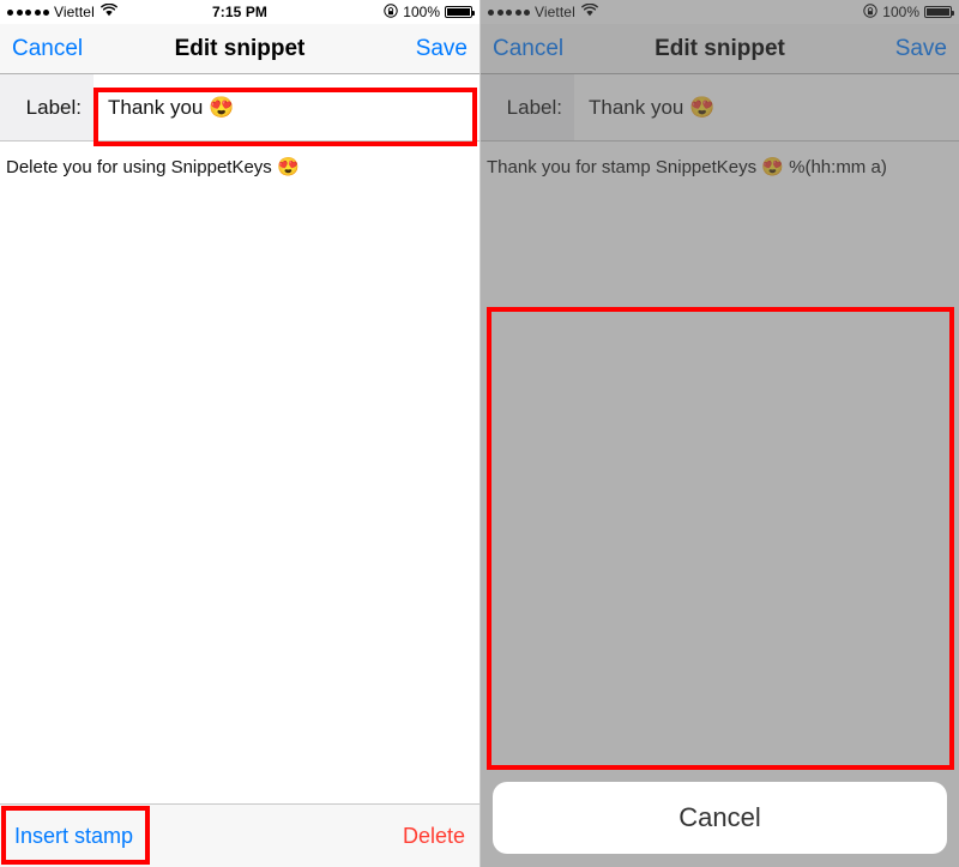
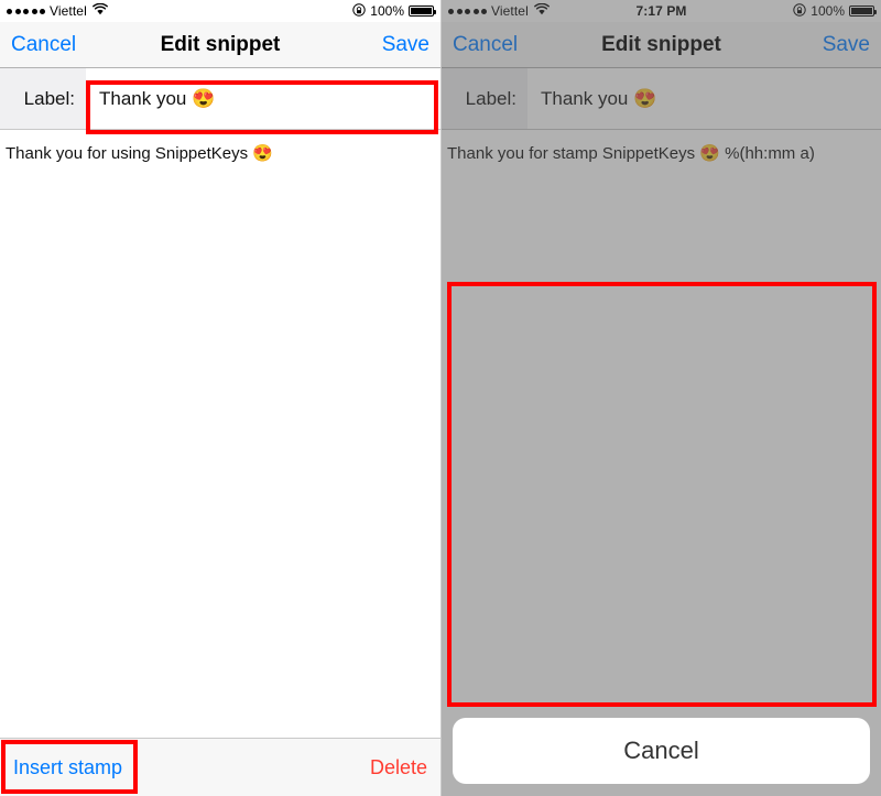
  Viettel
- 7:15 PM
  100%
  Cancel
  Edit snippet
  Save
  Label:
  Thank you 😍
- Delete you for using SnippetKeys 😍
+ Thank you for using SnippetKeys 😍
  Insert stamp
  Delete
  Viettel
+ 7:17 PM
  100%
  Cancel
  Edit snippet
  Save
  Label:
  Thank you 😍
  Thank you for stamp SnippetKeys 😍 %(hh:mm a)
  Cancel
